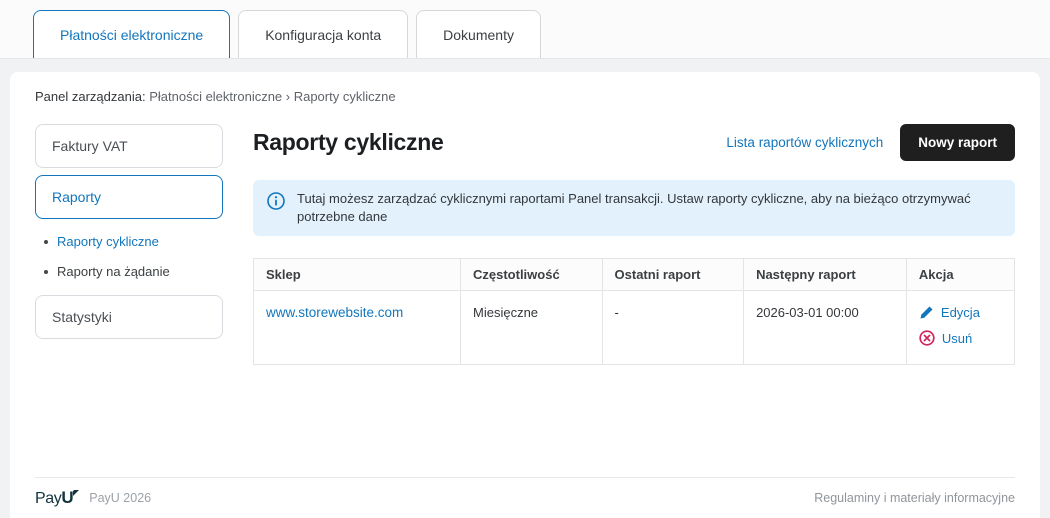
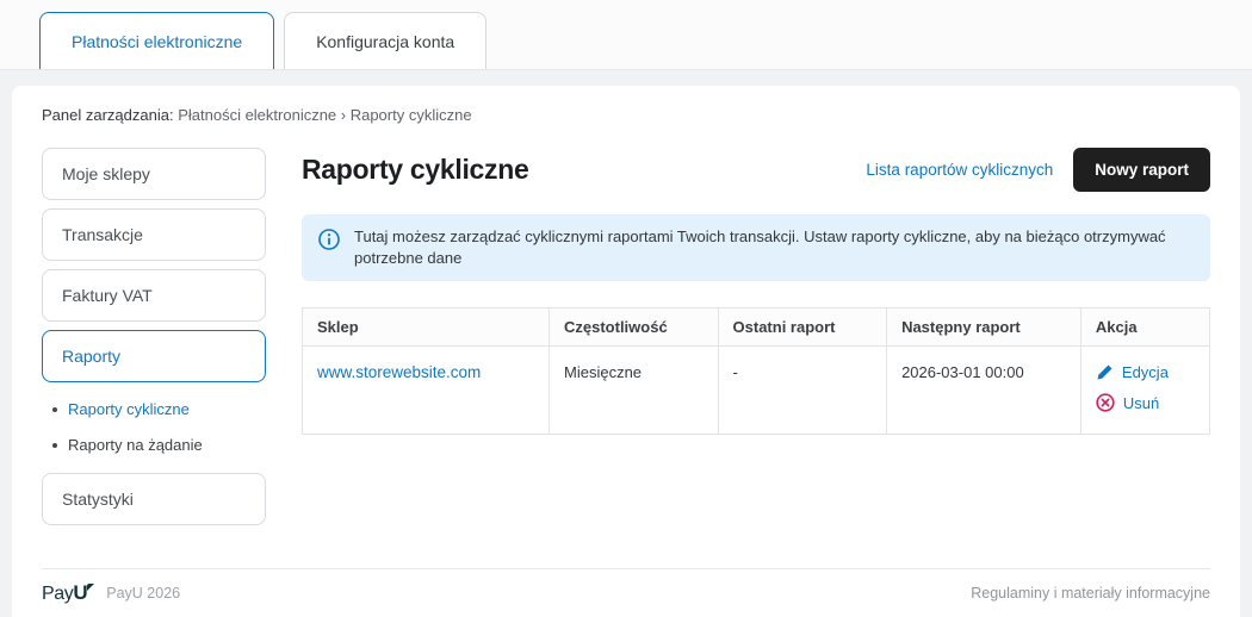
  Płatności elektroniczne
  Konfiguracja konta
- Dokumenty
  Panel zarządzania: Płatności elektroniczne › Raporty cykliczne
+ Moje sklepy
+ Transakcje
  Faktury VAT
  Raporty
  Raporty cykliczne
  Raporty na żądanie
  Statystyki
  Raporty cykliczne
  Lista raportów cyklicznych
  Nowy raport
- Tutaj możesz zarządzać cyklicznymi raportami Panel transakcji. Ustaw raporty cykliczne, aby na bieżąco otrzymywać potrzebne dane
+ Tutaj możesz zarządzać cyklicznymi raportami Twoich transakcji. Ustaw raporty cykliczne, aby na bieżąco otrzymywać potrzebne dane
  Sklep	Częstotliwość	Ostatni raport	Następny raport	Akcja
  www.storewebsite.com	Miesięczne	-	2026-03-01 00:00	Edycja Usuń
  PayU
  PayU 2026
  Regulaminy i materiały informacyjne
